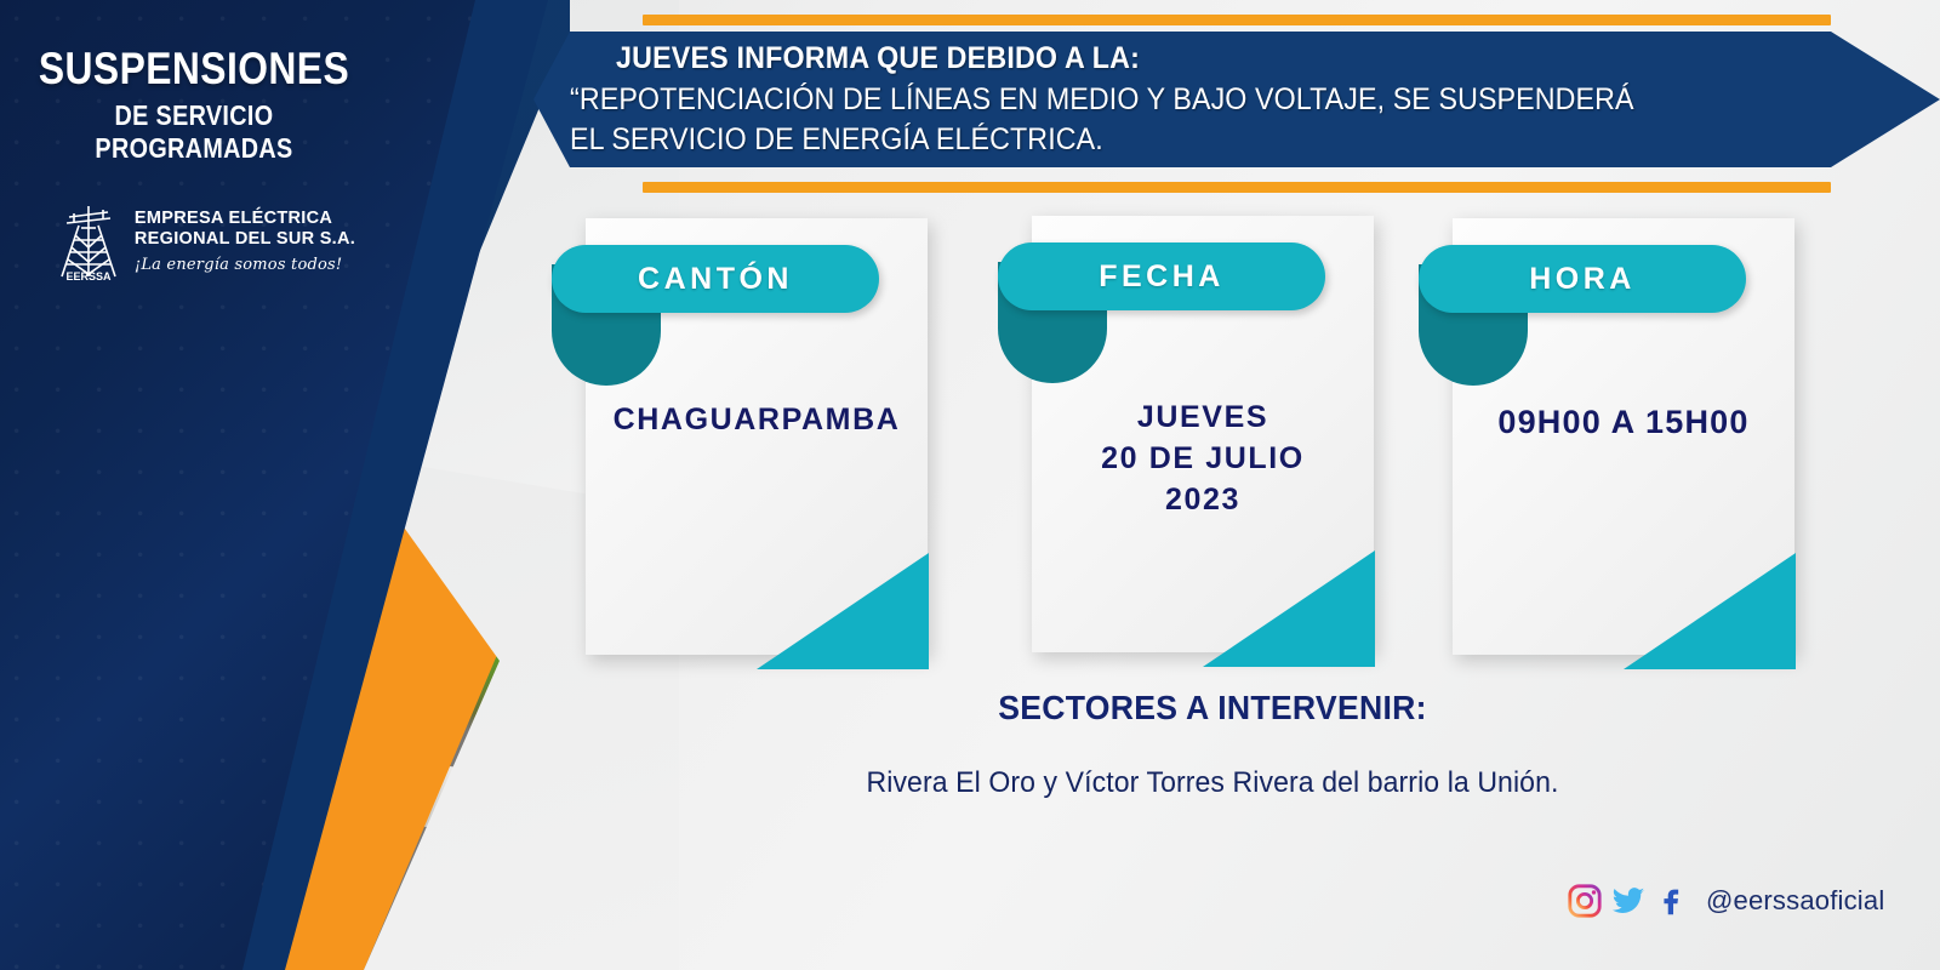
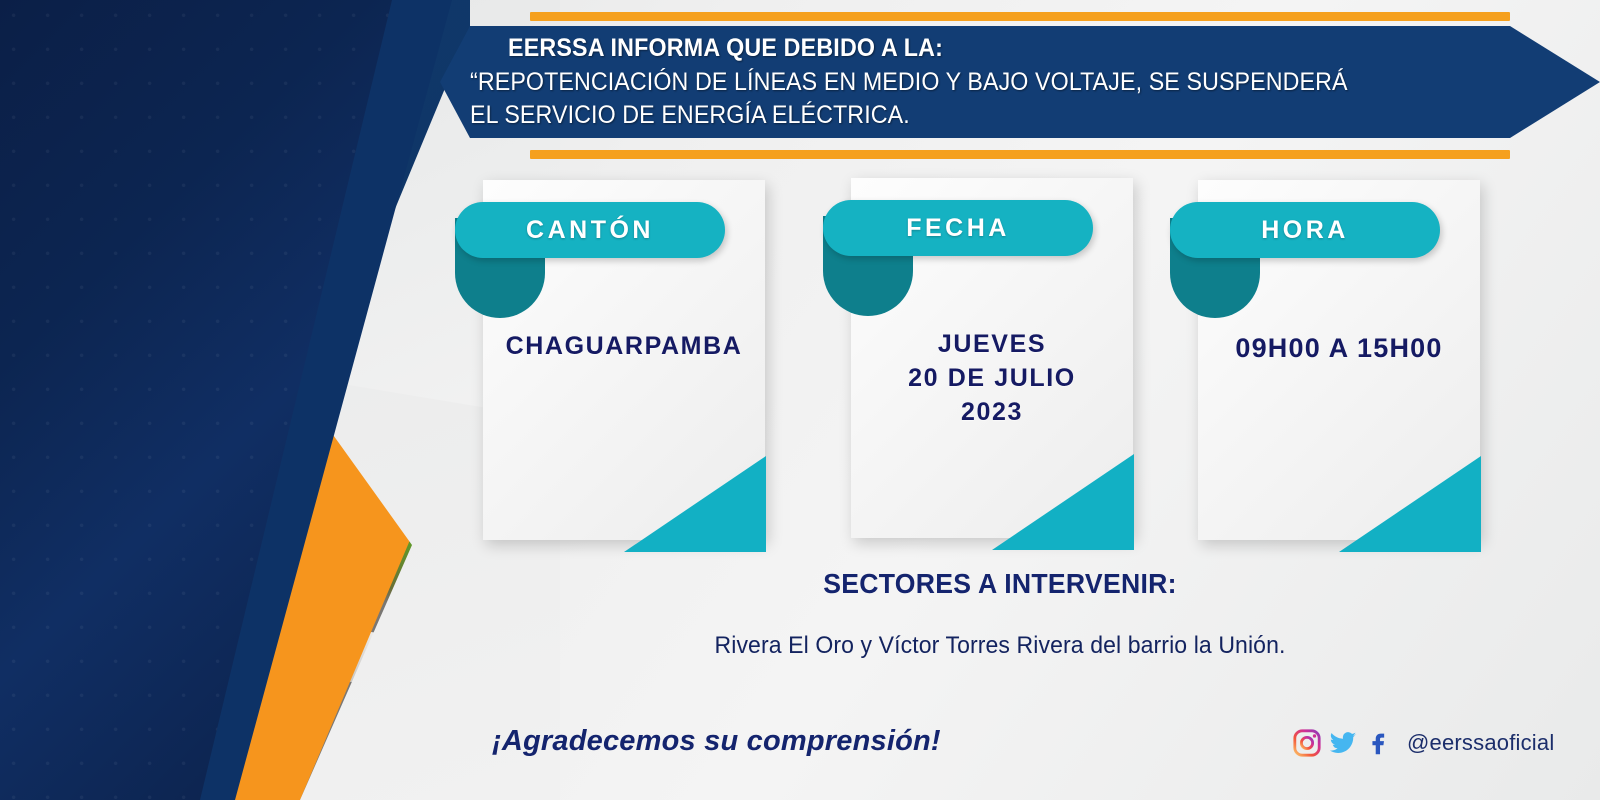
- SUSPENSIONES
- DE SERVICIO PROGRAMADAS
- EERSSA
- EMPRESA ELÉCTRICA
- REGIONAL DEL SUR S.A.
- ¡La energía somos todos!
- JUEVES INFORMA QUE DEBIDO A LA:
+ EERSSA INFORMA QUE DEBIDO A LA:
  “REPOTENCIACIÓN DE LÍNEAS EN MEDIO Y BAJO VOLTAJE, SE SUSPENDERÁ
  EL SERVICIO DE ENERGÍA ELÉCTRICA.
  CANTÓN
  CHAGUARPAMBA
  FECHA
  JUEVES
  20 DE JULIO
  2023
  HORA
  09H00 A 15H00
  SECTORES A INTERVENIR:
  Rivera El Oro y Víctor Torres Rivera del barrio la Unión.
+ ¡Agradecemos su comprensión!
  @eerssaoficial
